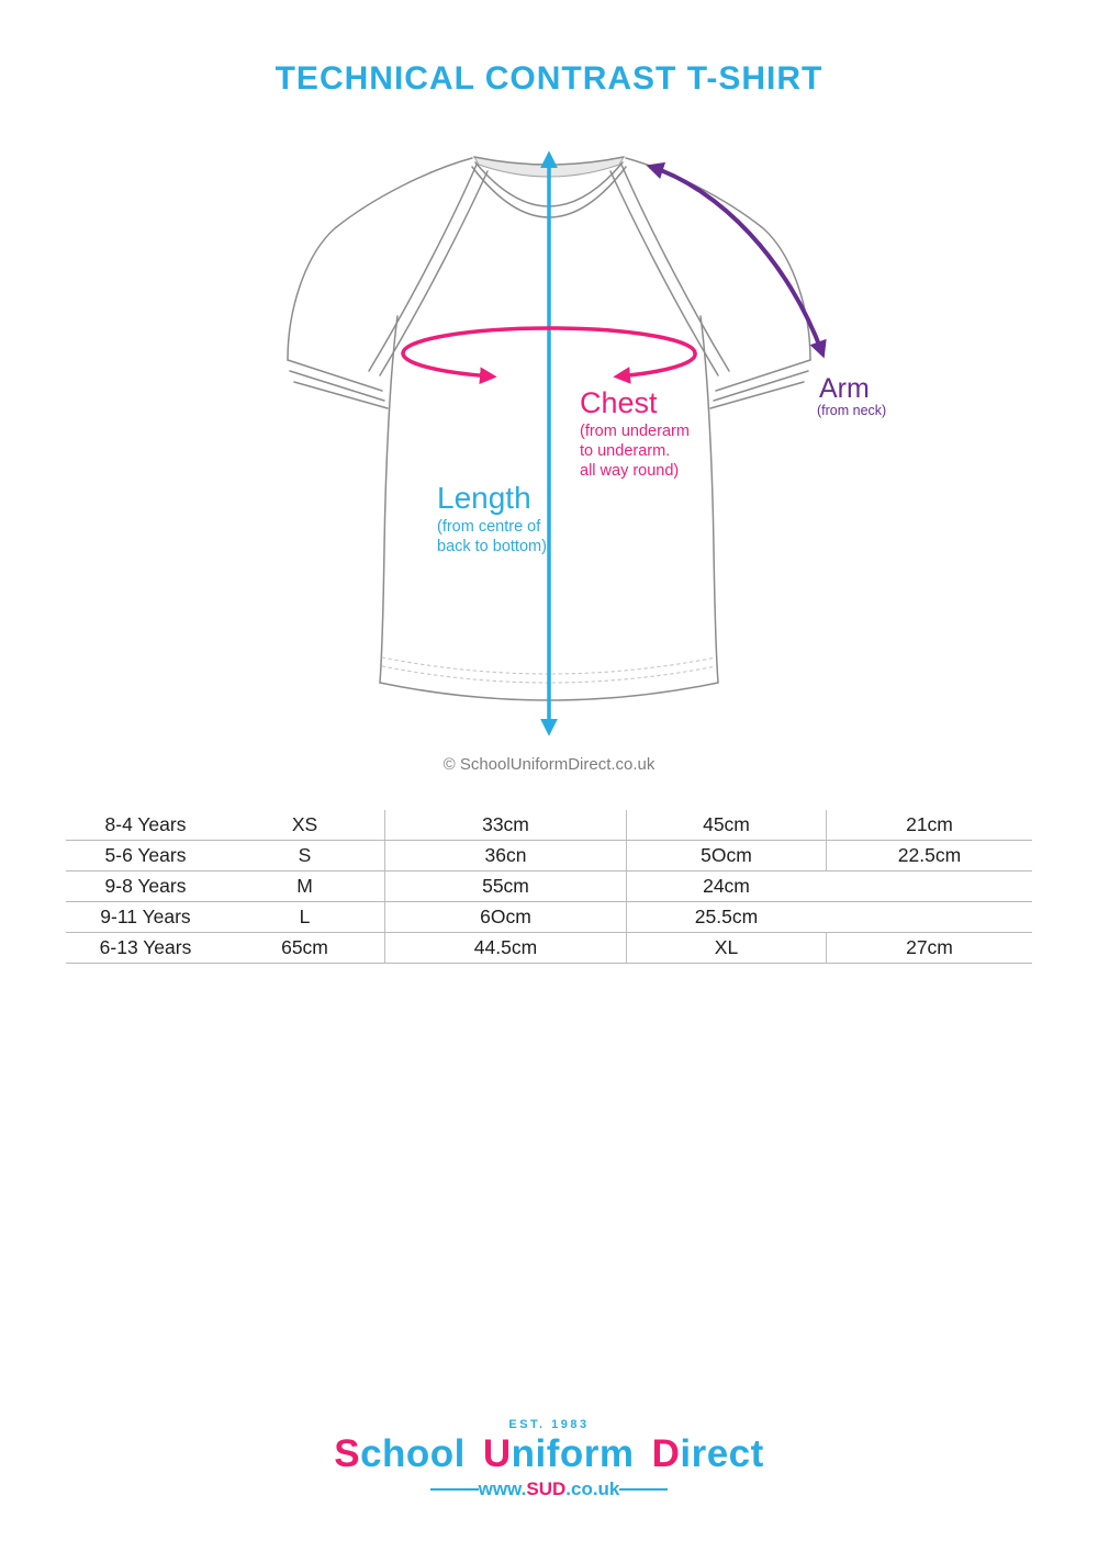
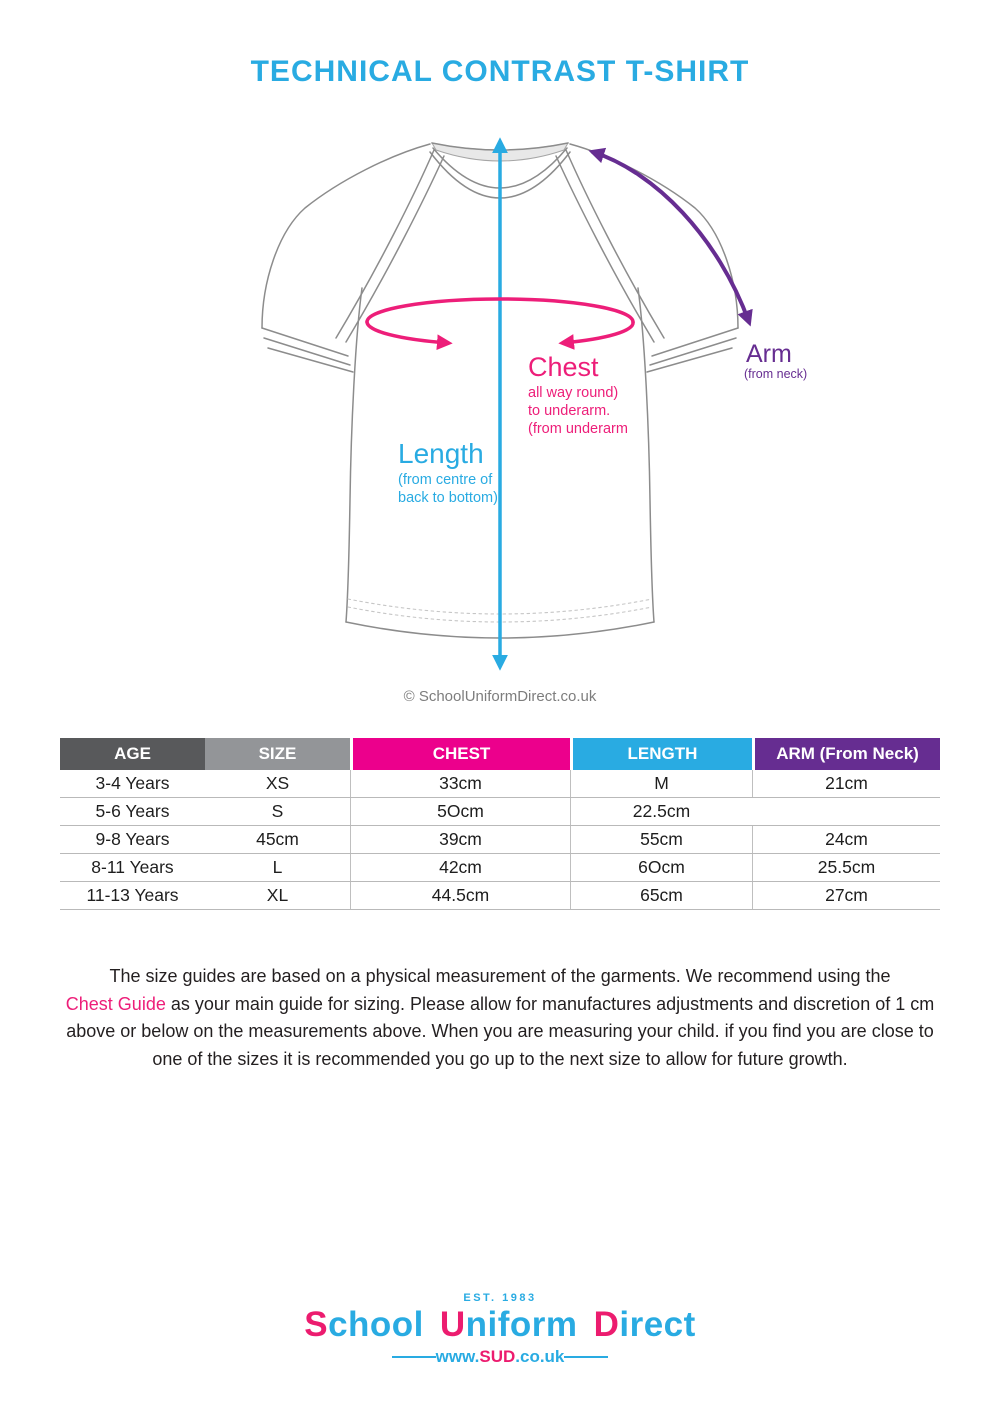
  TECHNICAL CONTRAST T-SHIRT
  Chest
- (from underarm
+ all way round)
  to underarm.
- all way round)
+ (from underarm
  Length
  (from centre of
  back to bottom)
  Arm
  (from neck)
  © SchoolUniformDirect.co.uk
+ AGE
+ SIZE
+ CHEST
+ LENGTH
+ ARM (From Neck)
- 8-4 Years
+ 3-4 Years
  XS
  33cm
- 45cm
+ M
  21cm
  5-6 Years
  S
- 36cn
  5Ocm
  22.5cm
  9-8 Years
- M
+ 45cm
+ 39cm
  55cm
  24cm
- 9-11 Years
+ 8-11 Years
  L
+ 42cm
  6Ocm
  25.5cm
- 6-13 Years
+ 11-13 Years
- 65cm
+ XL
  44.5cm
- XL
+ 65cm
  27cm
+ The size guides are based on a physical measurement of the garments. We recommend using the
+ Chest Guide as your main guide for sizing. Please allow for manufactures adjustments and discretion of 1 cm
+ above or below on the measurements above. When you are measuring your child. if you find you are close to
+ one of the sizes it is recommended you go up to the next size to allow for future growth.
  EST. 1983
  School Uniform Direct
  www.SUD.co.uk
